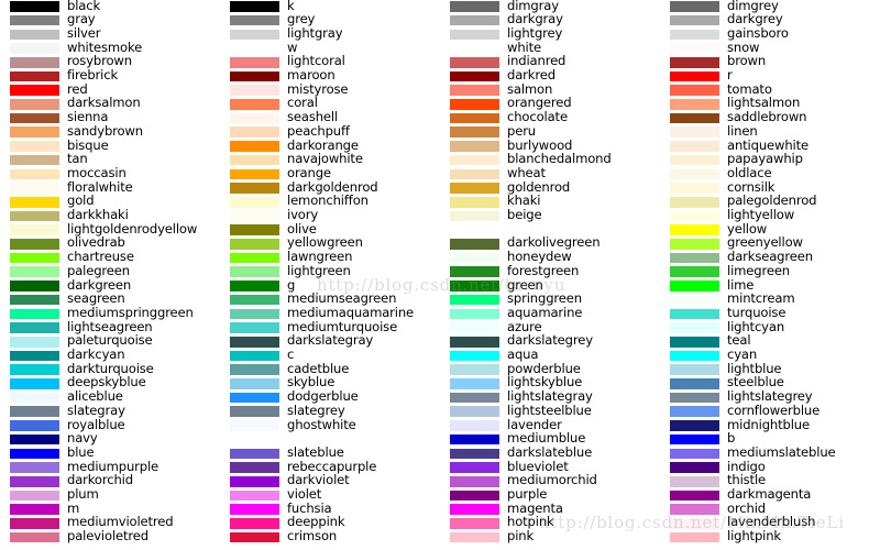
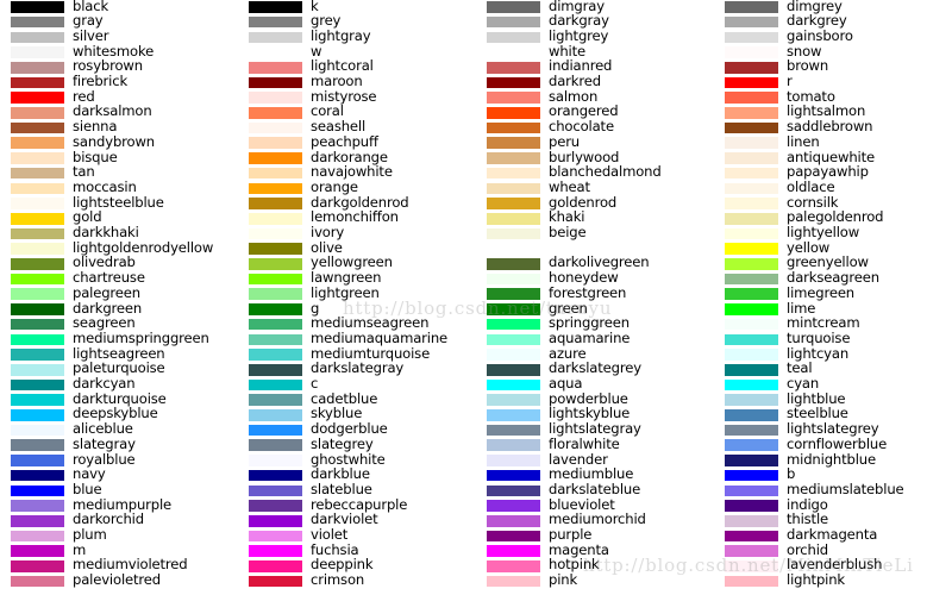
  black
  gray
  silver
  whitesmoke
  rosybrown
  firebrick
  red
  darksalmon
  sienna
  sandybrown
  bisque
  tan
  moccasin
- floralwhite
+ lightsteelblue
  gold
  darkkhaki
  lightgoldenrodyellow
  olivedrab
  chartreuse
  palegreen
  darkgreen
  seagreen
  mediumspringgreen
  lightseagreen
  paleturquoise
  darkcyan
  darkturquoise
  deepskyblue
  aliceblue
  slategray
  royalblue
  navy
  blue
  mediumpurple
  darkorchid
  plum
  m
  mediumvioletred
  palevioletred
  k
  grey
  lightgray
  w
  lightcoral
  maroon
  mistyrose
  coral
  seashell
  peachpuff
  darkorange
  navajowhite
  orange
  darkgoldenrod
  lemonchiffon
  ivory
  olive
  yellowgreen
  lawngreen
  lightgreen
  g
  mediumseagreen
  mediumaquamarine
  mediumturquoise
  darkslategray
  c
  cadetblue
  skyblue
  dodgerblue
  slategrey
  ghostwhite
+ darkblue
  slateblue
  rebeccapurple
  darkviolet
  violet
  fuchsia
  deeppink
  crimson
  dimgray
  darkgray
  lightgrey
  white
  indianred
  darkred
  salmon
  orangered
  chocolate
  peru
  burlywood
  blanchedalmond
  wheat
  goldenrod
  khaki
  beige
  darkolivegreen
  honeydew
  forestgreen
  green
  springgreen
  aquamarine
  azure
  darkslategrey
  aqua
  powderblue
  lightskyblue
  lightslategray
- lightsteelblue
+ floralwhite
  lavender
  mediumblue
  darkslateblue
  blueviolet
  mediumorchid
  purple
  magenta
  hotpink
  pink
  dimgrey
  darkgrey
  gainsboro
  snow
  brown
  r
  tomato
  lightsalmon
  saddlebrown
  linen
  antiquewhite
  papayawhip
  oldlace
  cornsilk
  palegoldenrod
  lightyellow
  yellow
  greenyellow
  darkseagreen
  limegreen
  lime
  mintcream
  turquoise
  lightcyan
  teal
  cyan
  lightblue
  steelblue
  lightslategrey
  cornflowerblue
  midnightblue
  b
  mediumslateblue
  indigo
  thistle
  darkmagenta
  orchid
  lavenderblush
  lightpink
  http://blog.csdn.net/turuyu
  http://blog.csdn.net/MinMinTieLi
